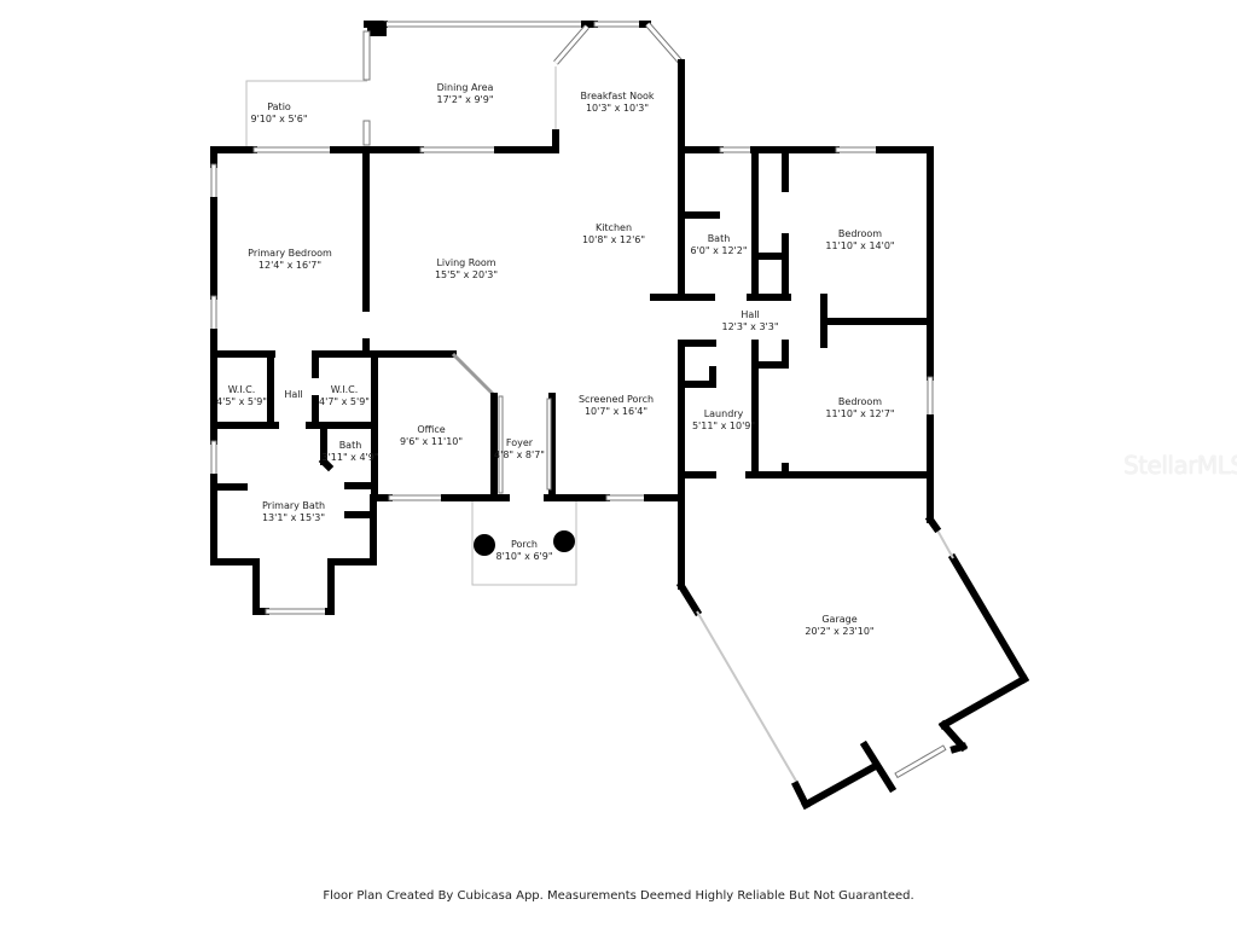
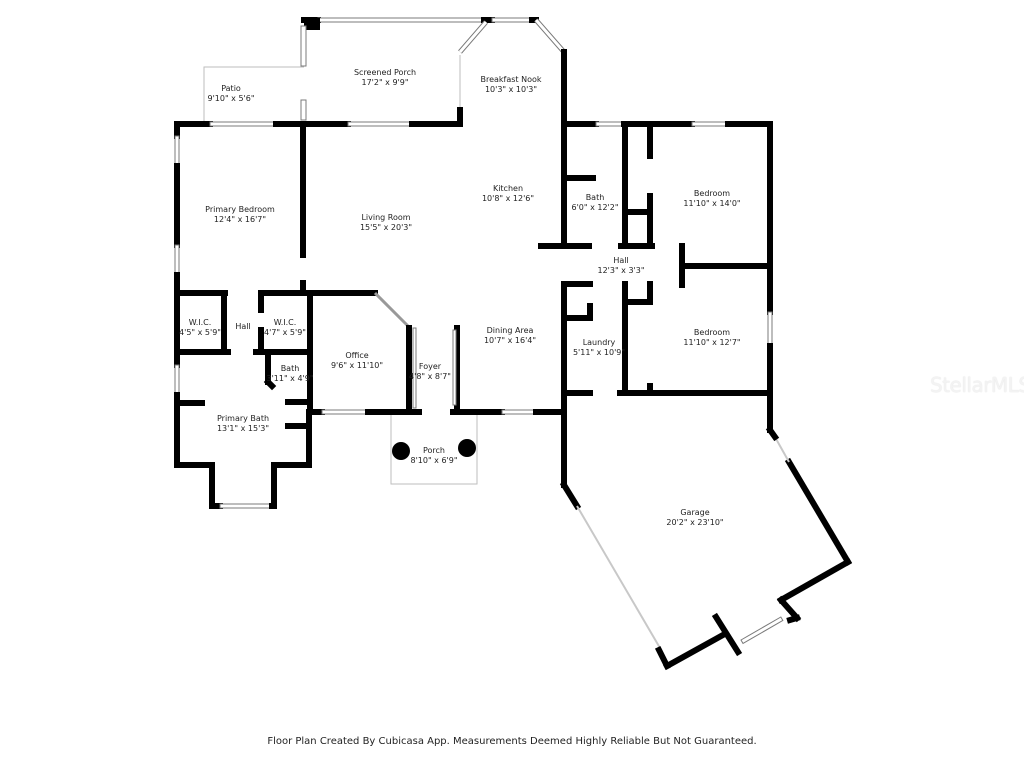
  Patio
  9'10" x 5'6"
- Dining Area
+ Screened Porch
  17'2" x 9'9"
  Breakfast Nook
  10'3" x 10'3"
  Primary Bedroom
  12'4" x 16'7"
  Living Room
  15'5" x 20'3"
  Kitchen
  10'8" x 12'6"
  Bath
  6'0" x 12'2"
  Bedroom
  11'10" x 14'0"
  Hall
  12'3" x 3'3"
  W.I.C.
  4'5" x 5'9"
  Hall
  W.I.C.
  4'7" x 5'9"
  Office
  9'6" x 11'10"
  Bath
  3'11" x 4'9"
  Foyer
  4'8" x 8'7"
- Screened Porch
+ Dining Area
  10'7" x 16'4"
  Laundry
  5'11" x 10'9"
  Bedroom
  11'10" x 12'7"
  Primary Bath
  13'1" x 15'3"
  Porch
  8'10" x 6'9"
  Garage
  20'2" x 23'10"
  Floor Plan Created By Cubicasa App. Measurements Deemed Highly Reliable But Not Guaranteed.
